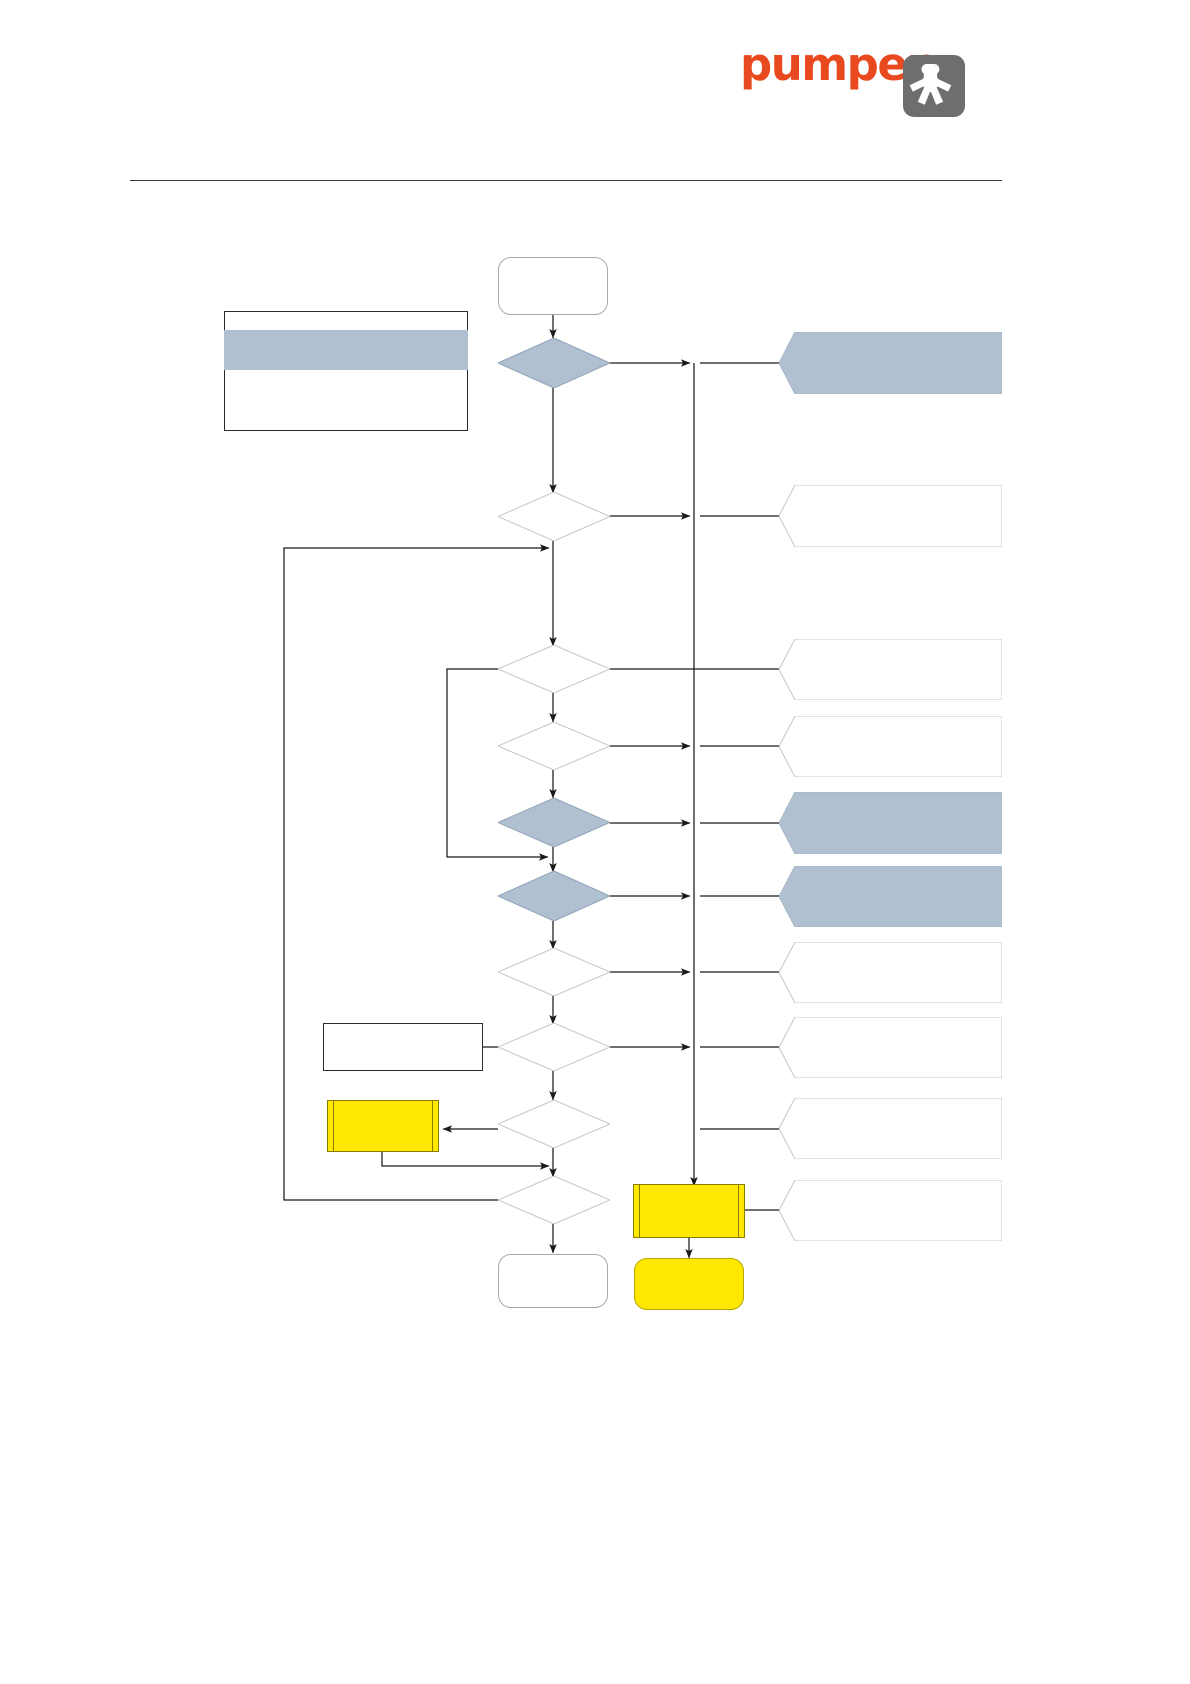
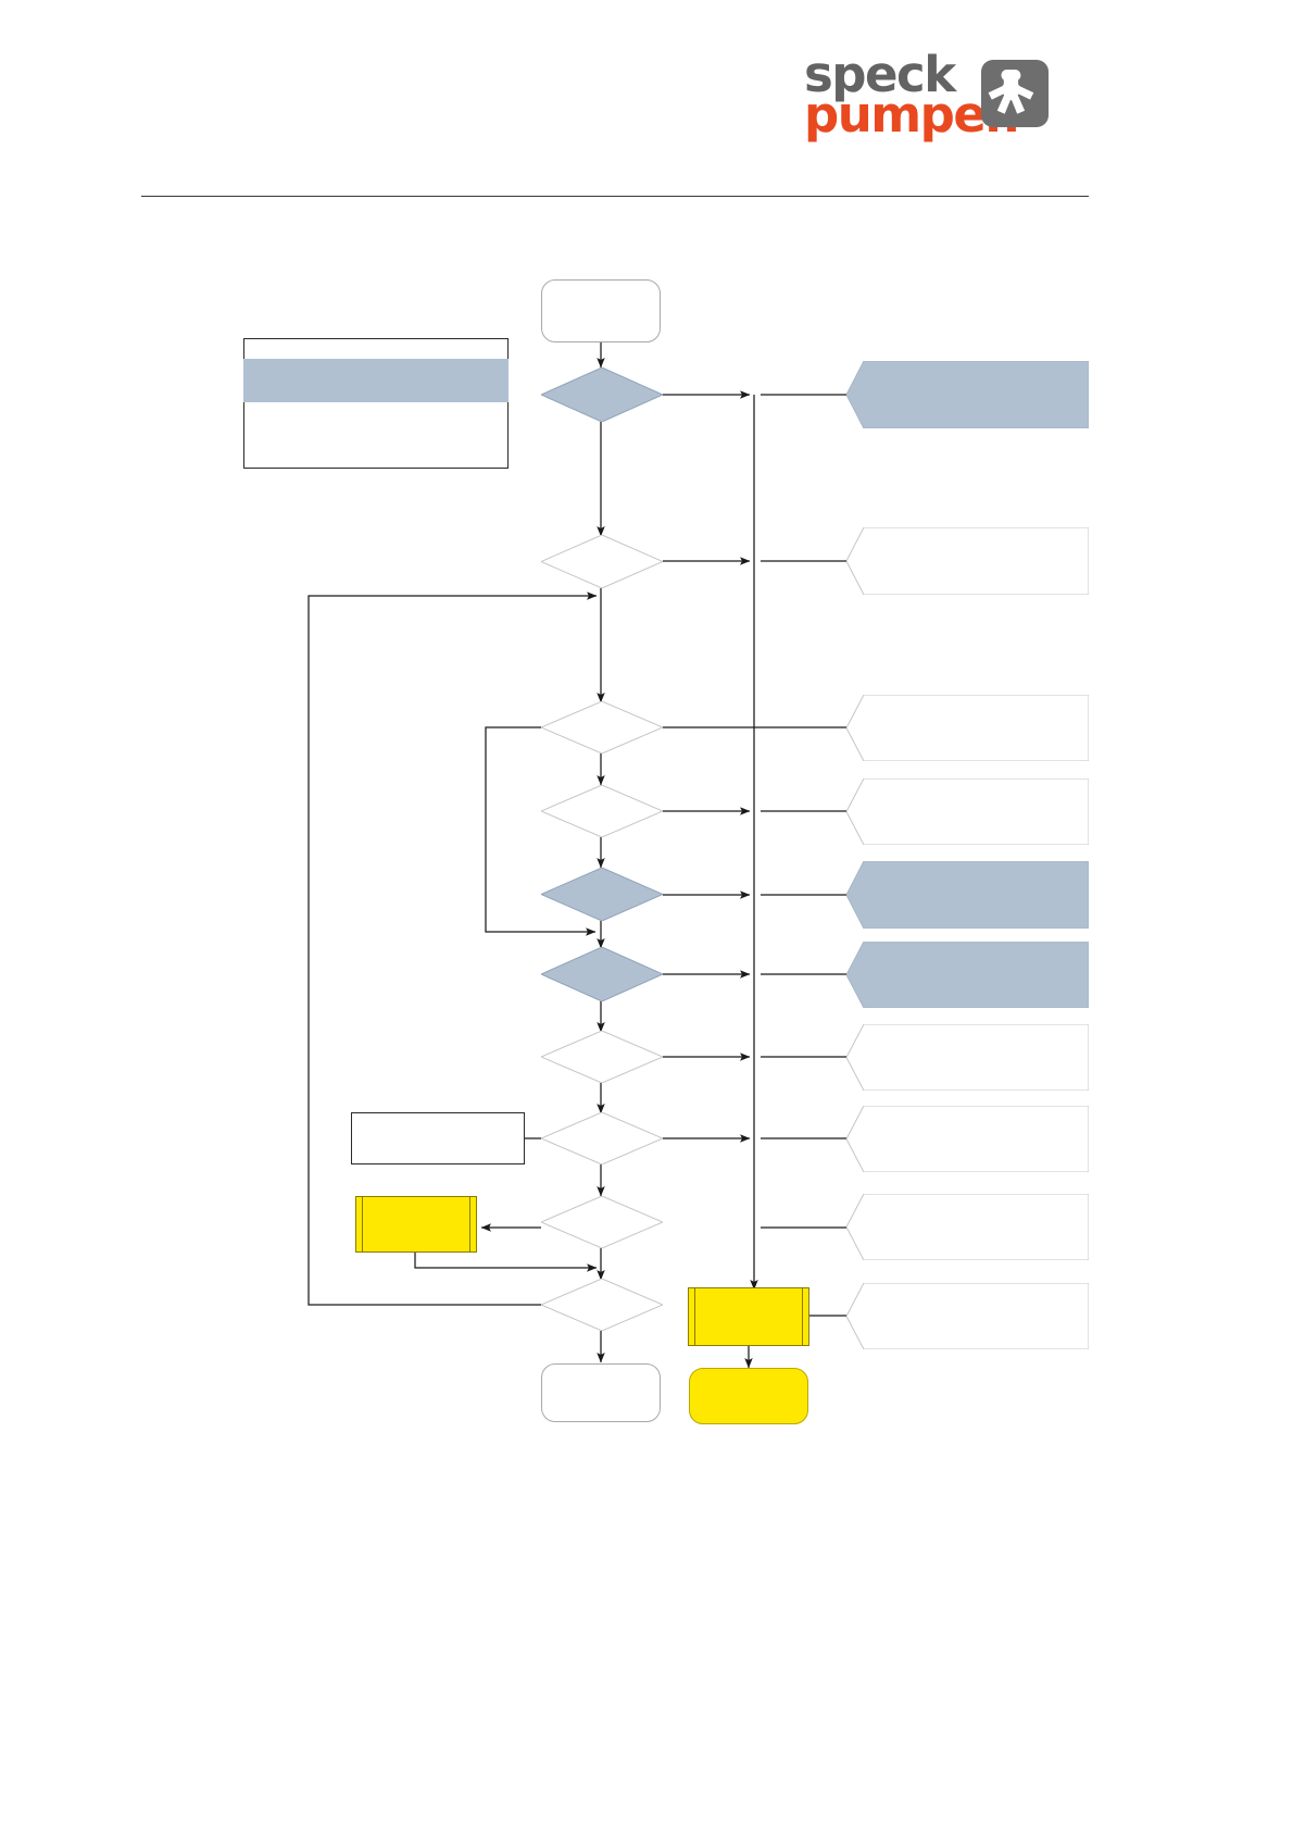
+ speck
  pumpe
